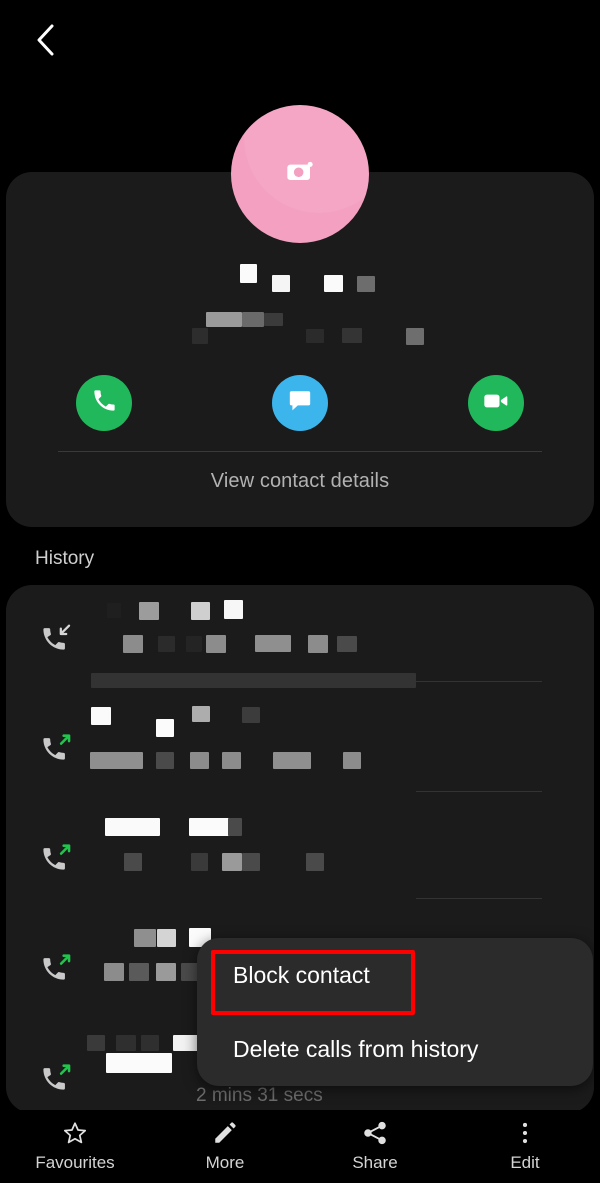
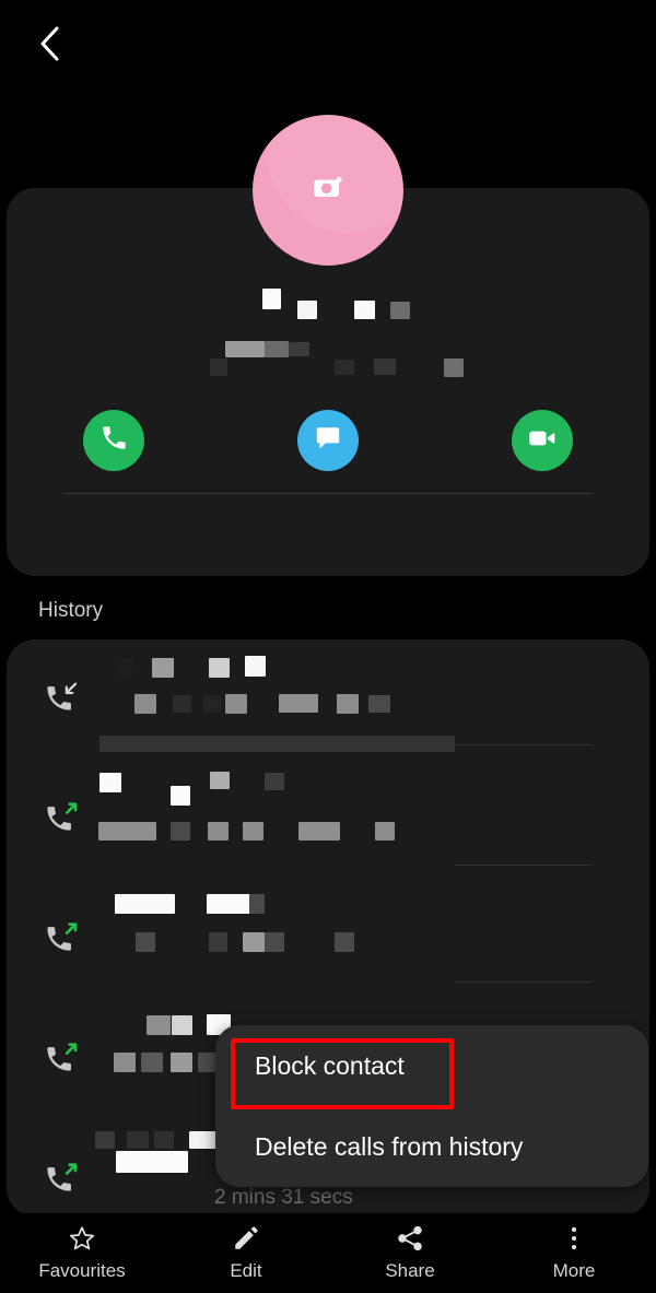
- View contact details
  History
  2 mins 31 secs
  Block contact
  Delete calls from history
  Favourites
- More
+ Edit
  Share
- Edit
+ More
